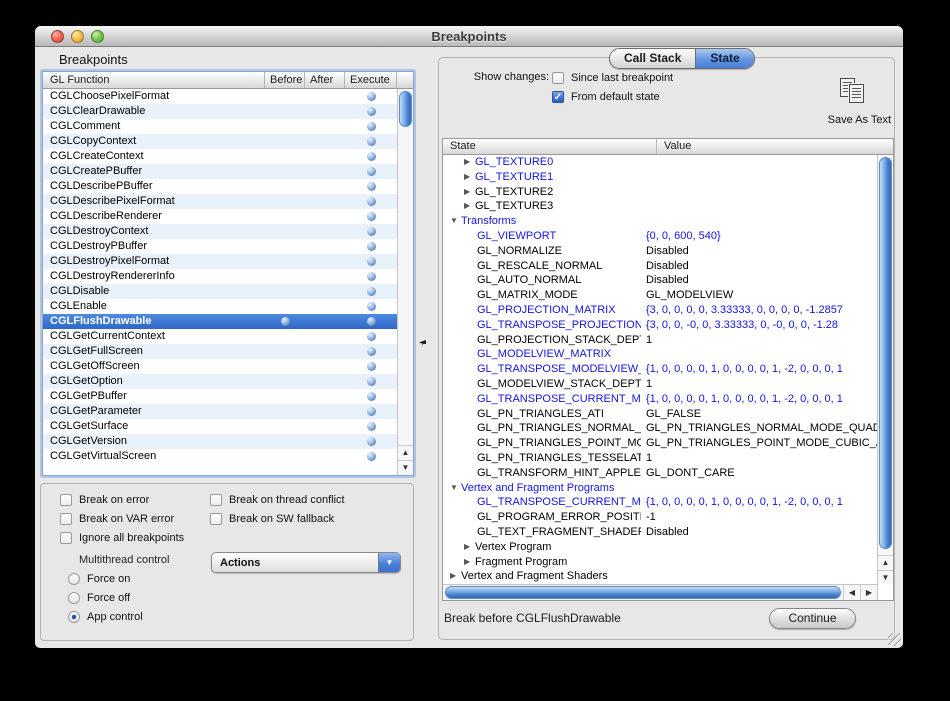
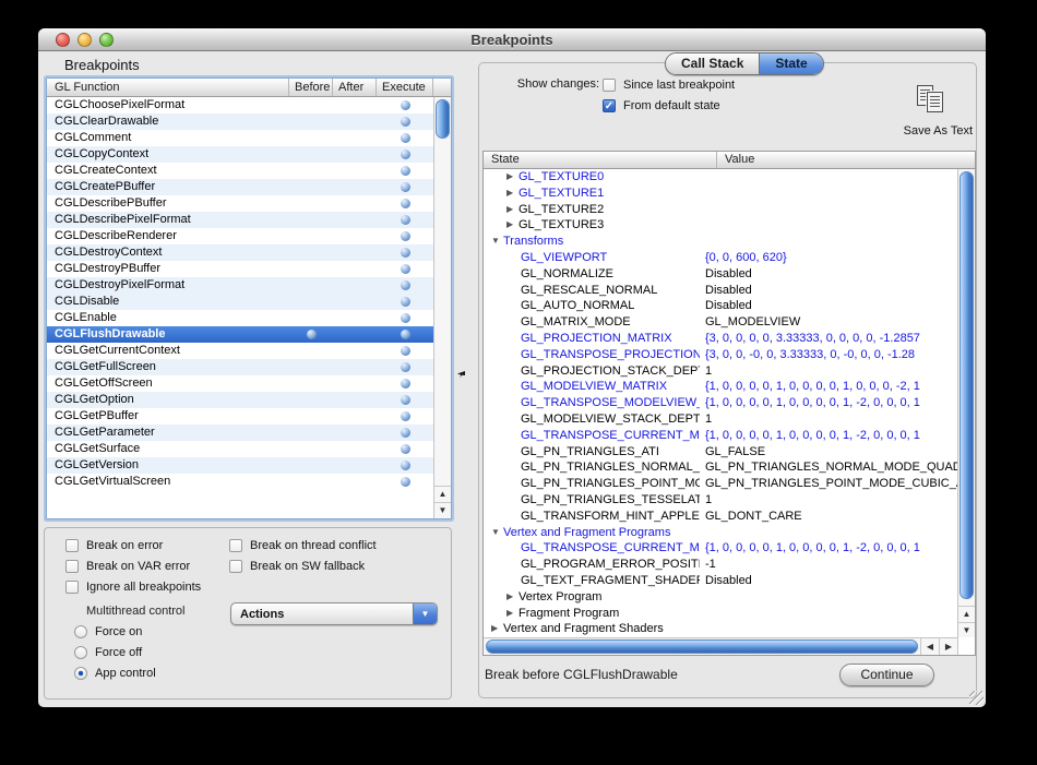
  Breakpoints
  Breakpoints
  GL Function
  Before
  After
  Execute
  CGLChoosePixelFormat
  CGLClearDrawable
  CGLComment
  CGLCopyContext
  CGLCreateContext
  CGLCreatePBuffer
  CGLDescribePBuffer
  CGLDescribePixelFormat
  CGLDescribeRenderer
  CGLDestroyContext
  CGLDestroyPBuffer
  CGLDestroyPixelFormat
- CGLDestroyRendererInfo
  CGLDisable
  CGLEnable
  CGLFlushDrawable
  CGLGetCurrentContext
  CGLGetFullScreen
  CGLGetOffScreen
  CGLGetOption
  CGLGetPBuffer
  CGLGetParameter
  CGLGetSurface
  CGLGetVersion
  CGLGetVirtualScreen
  ▲
  ▼
  Break on error
  Break on VAR error
  Ignore all breakpoints
  Break on thread conflict
  Break on SW fallback
  Multithread control
  Force on
  Force off
  App control
  Actions
  ▼
  Call Stack
  State
  Show changes:
  Since last breakpoint
  ✓
  From default state
  Save As Text
  State
  Value
  ▶
  GL_TEXTURE0
  ▶
  GL_TEXTURE1
  ▶
  GL_TEXTURE2
  ▶
  GL_TEXTURE3
  ▼
  Transforms
  GL_VIEWPORT
- {0, 0, 600, 540}
+ {0, 0, 600, 620}
  GL_NORMALIZE
  Disabled
  GL_RESCALE_NORMAL
  Disabled
  GL_AUTO_NORMAL
  Disabled
  GL_MATRIX_MODE
  GL_MODELVIEW
  GL_PROJECTION_MATRIX
  {3, 0, 0, 0, 0, 3.33333, 0, 0, 0, 0, -1.2857
  GL_TRANSPOSE_PROJECTION
  {3, 0, 0, -0, 0, 3.33333, 0, -0, 0, 0, -1.28
  GL_PROJECTION_STACK_DEP
  1
  GL_MODELVIEW_MATRIX
+ {1, 0, 0, 0, 0, 1, 0, 0, 0, 0, 1, 0, 0, 0, -2, 1
  GL_TRANSPOSE_MODELVIEW
  {1, 0, 0, 0, 0, 1, 0, 0, 0, 0, 1, -2, 0, 0, 0, 1
  GL_MODELVIEW_STACK_DEPT
  1
  GL_TRANSPOSE_CURRENT_M
  {1, 0, 0, 0, 0, 1, 0, 0, 0, 0, 1, -2, 0, 0, 0, 1
  GL_PN_TRIANGLES_ATI
  GL_FALSE
  GL_PN_TRIANGLES_NORMAL_
  GL_PN_TRIANGLES_NORMAL_MODE_QUA
  GL_PN_TRIANGLES_POINT_MO
  GL_PN_TRIANGLES_POINT_MODE_CUBIC_
  GL_PN_TRIANGLES_TESSELAT
  1
  GL_TRANSFORM_HINT_APPLE
  GL_DONT_CARE
  ▼
  Vertex and Fragment Programs
  GL_TRANSPOSE_CURRENT_M
  {1, 0, 0, 0, 0, 1, 0, 0, 0, 0, 1, -2, 0, 0, 0, 1
  GL_PROGRAM_ERROR_POSIT
  -1
  GL_TEXT_FRAGMENT_SHADE
  Disabled
  ▶
  Vertex Program
  ▶
  Fragment Program
  ▶
  Vertex and Fragment Shaders
  ▲
  ▼
  ◀
  ▶
  Break before CGLFlushDrawable
  Continue
